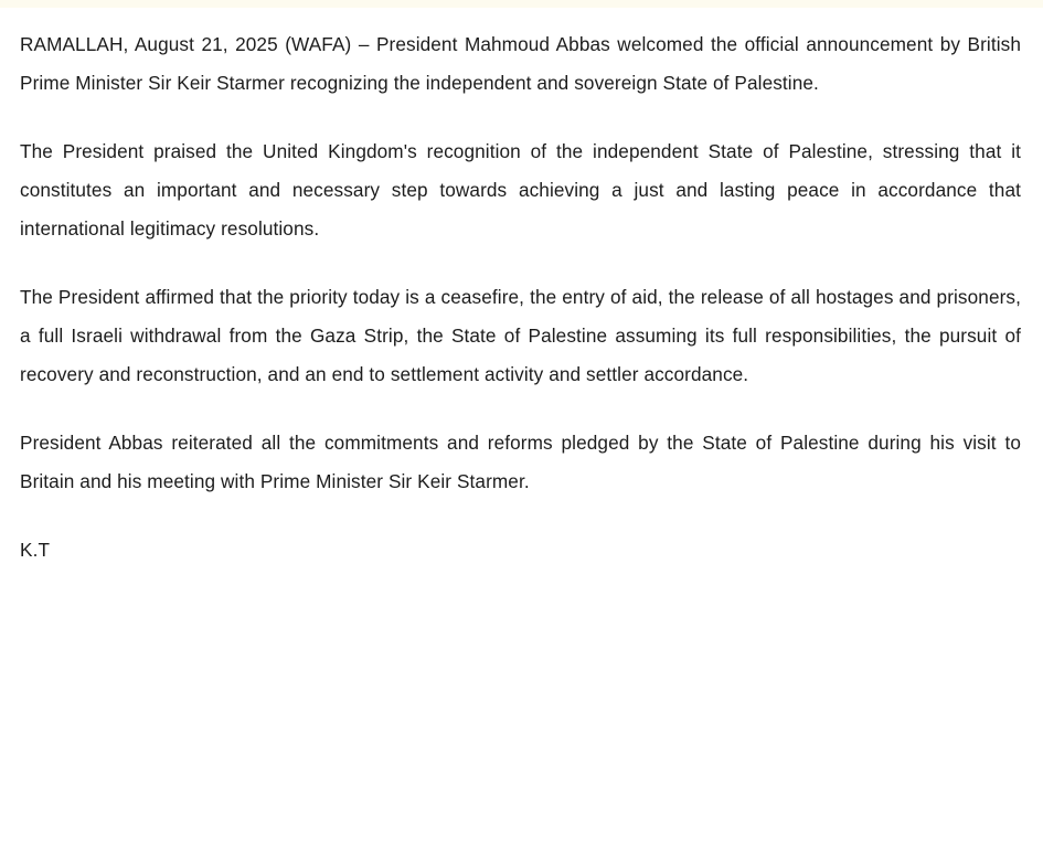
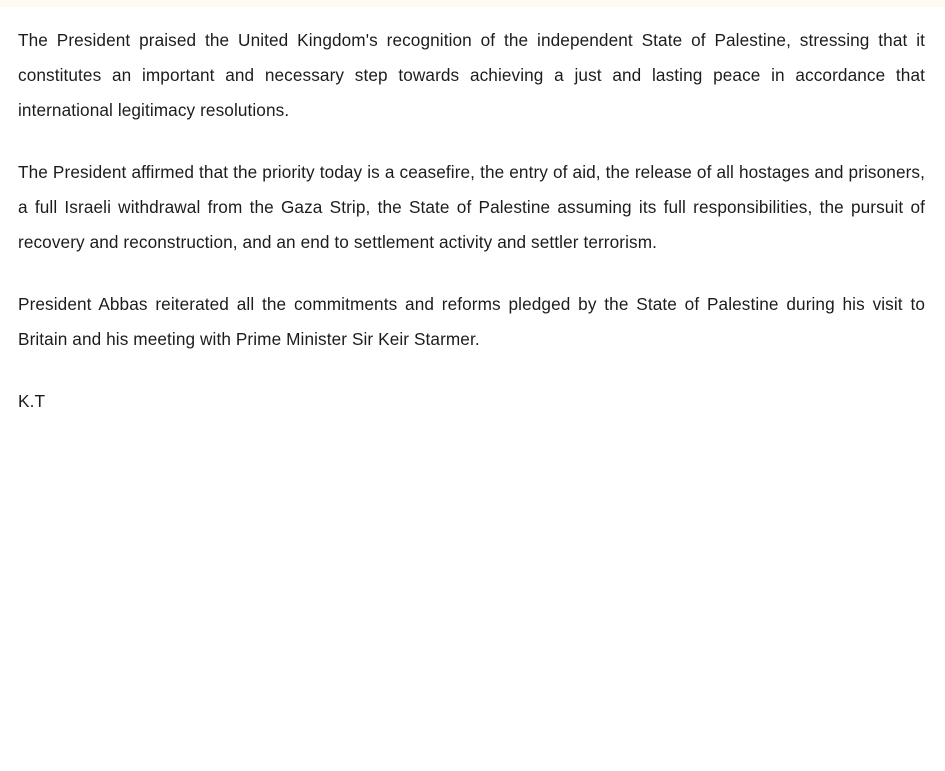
- RAMALLAH, August 21, 2025 (WAFA) – President Mahmoud Abbas welcomed the official announcement by British Prime Minister Sir Keir Starmer recognizing the independent and sovereign State of Palestine.
  The President praised the United Kingdom's recognition of the independent State of Palestine, stressing that it constitutes an important and necessary step towards achieving a just and lasting peace in accordance that international legitimacy resolutions.
- The President affirmed that the priority today is a ceasefire, the entry of aid, the release of all hostages and prisoners, a full Israeli withdrawal from the Gaza Strip, the State of Palestine assuming its full responsibilities, the pursuit of recovery and reconstruction, and an end to settlement activity and settler accordance.
+ The President affirmed that the priority today is a ceasefire, the entry of aid, the release of all hostages and prisoners, a full Israeli withdrawal from the Gaza Strip, the State of Palestine assuming its full responsibilities, the pursuit of recovery and reconstruction, and an end to settlement activity and settler terrorism.
  President Abbas reiterated all the commitments and reforms pledged by the State of Palestine during his visit to Britain and his meeting with Prime Minister Sir Keir Starmer.
  K.T
